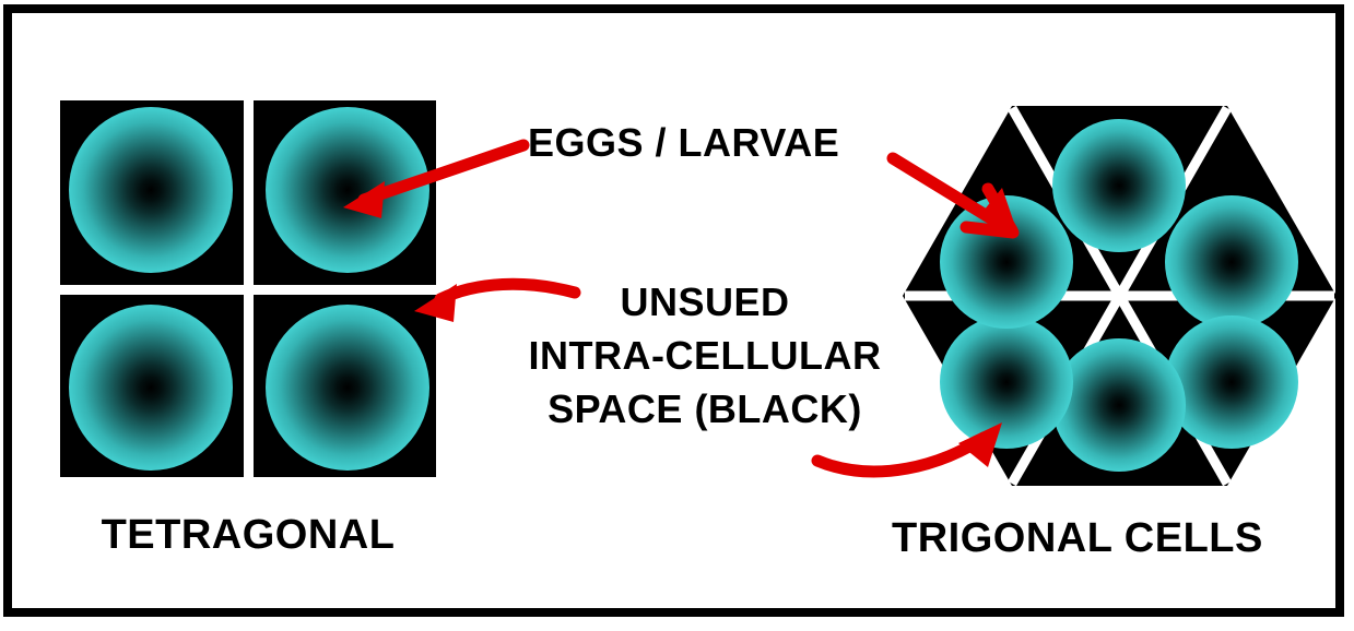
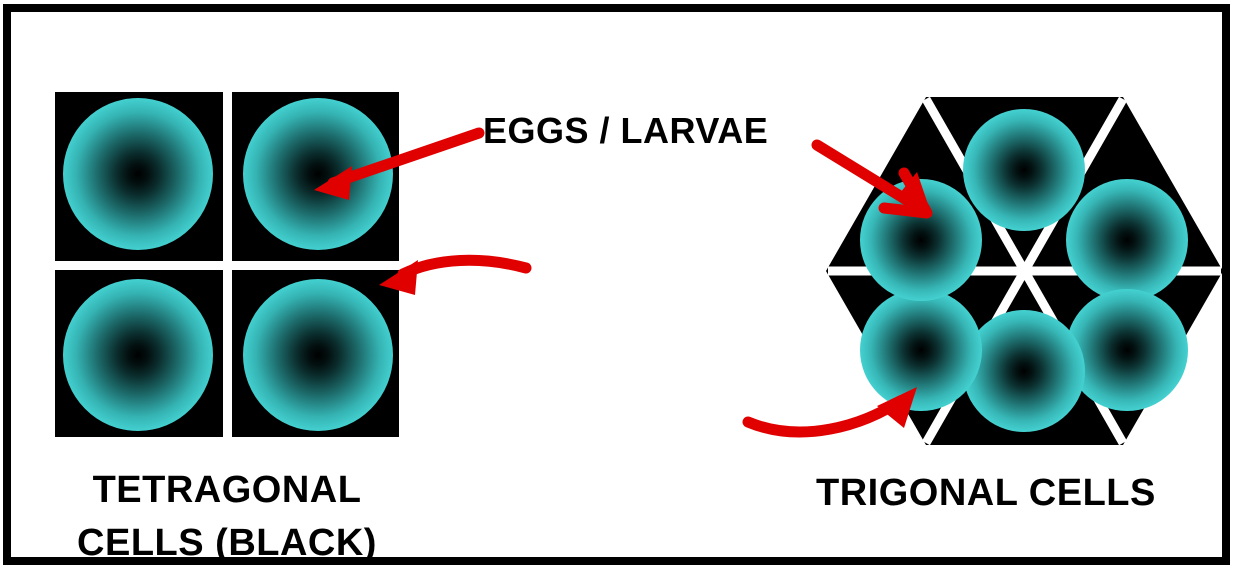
  EGGS / LARVAE
- UNSUED
- INTRA-CELLULAR
- SPACE (BLACK)
  TETRAGONAL
+ CELLS (BLACK)
  TRIGONAL CELLS
